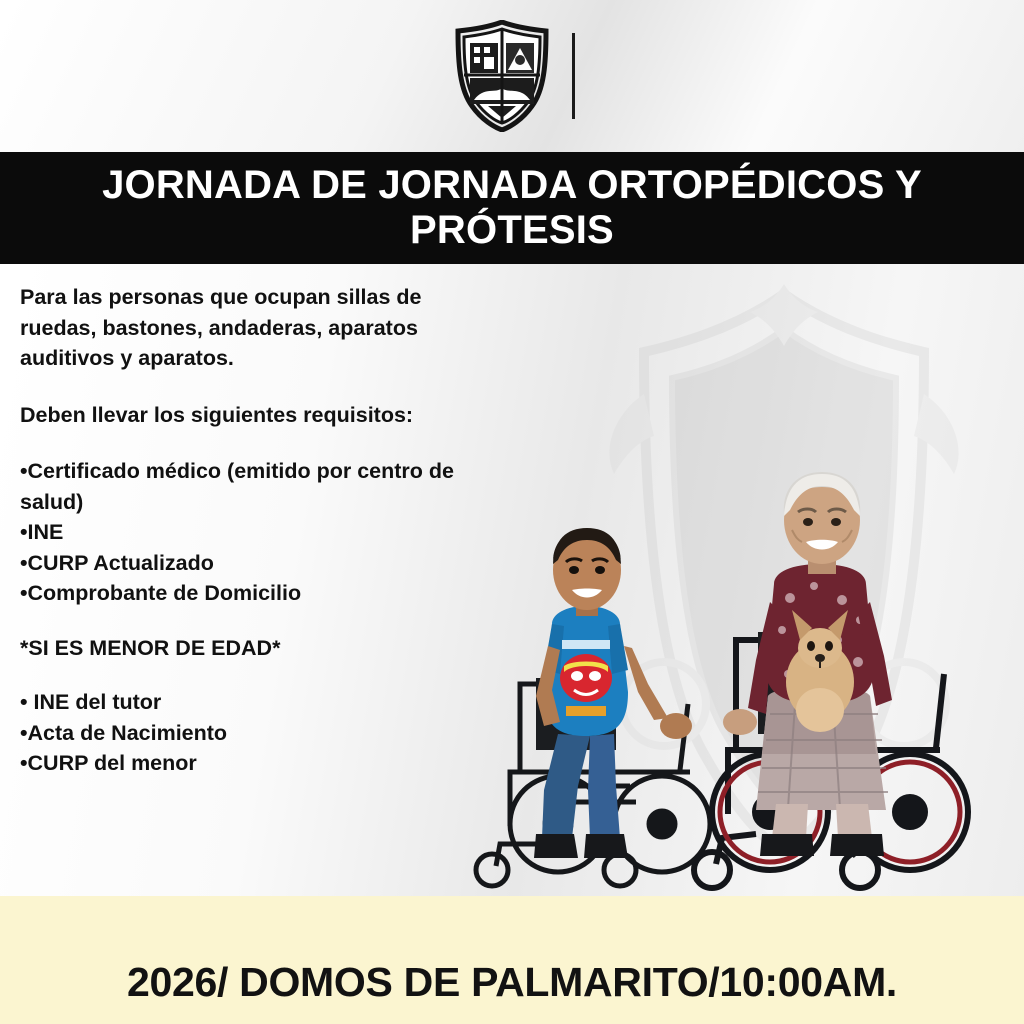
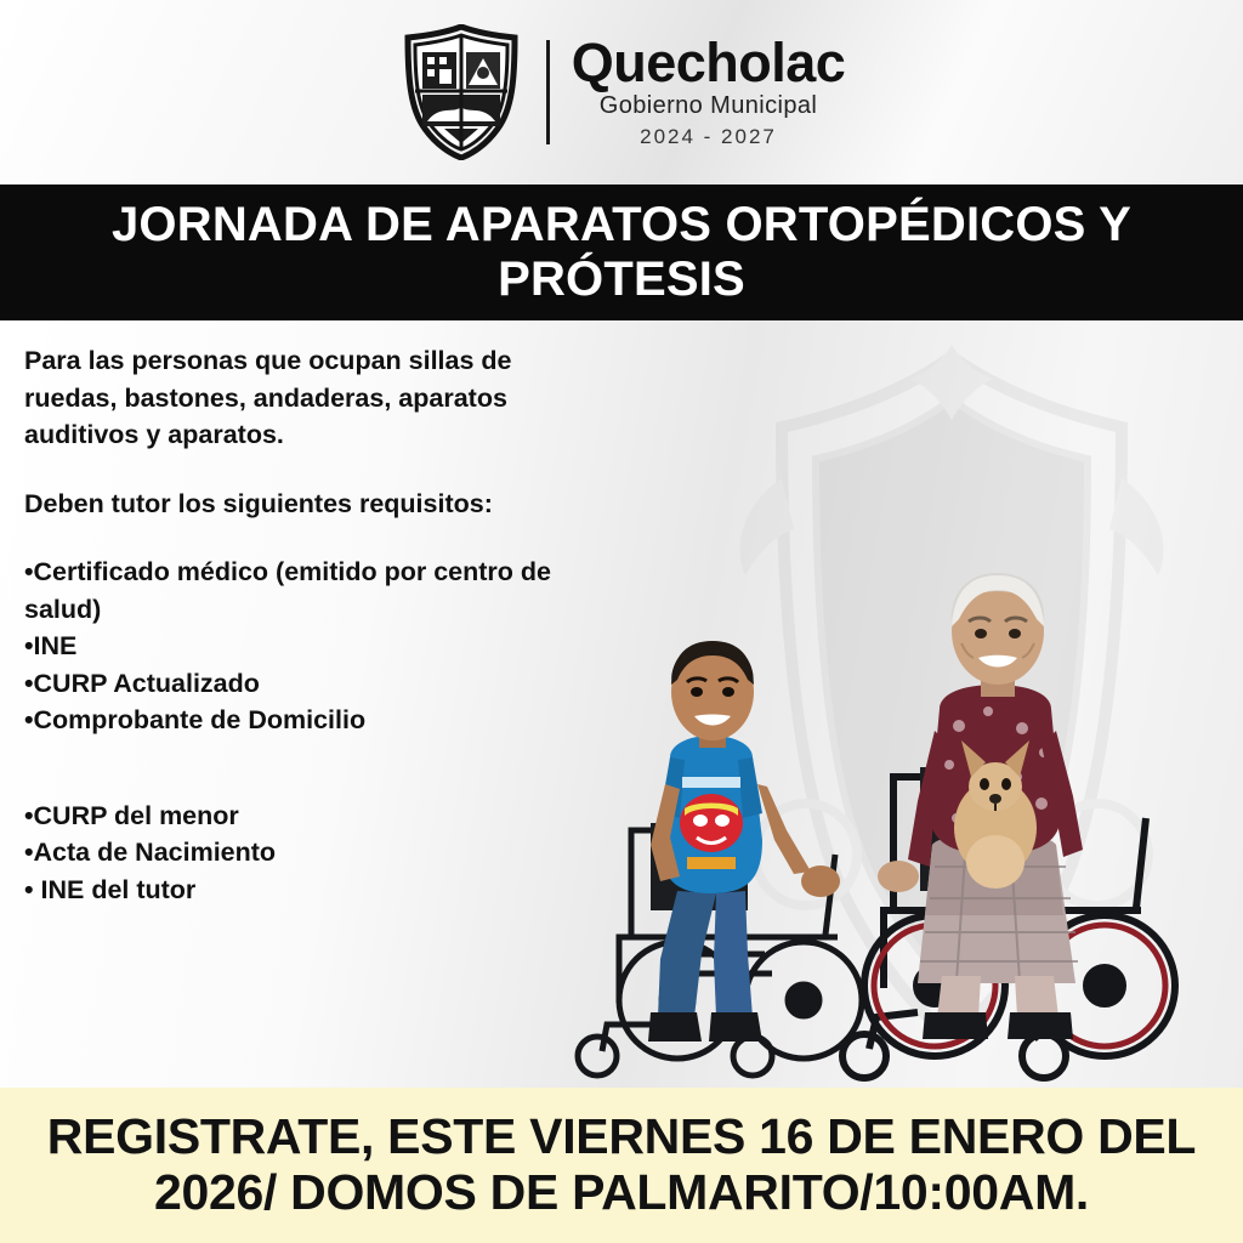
+ Quecholac
+ Gobierno Municipal
+ 2024 - 2027
- JORNADA DE JORNADA ORTOPÉDICOS Y
+ JORNADA DE APARATOS ORTOPÉDICOS Y
  PRÓTESIS
  Para las personas que ocupan sillas de ruedas, bastones, andaderas, aparatos auditivos y aparatos.
- Deben llevar los siguientes requisitos:
+ Deben tutor los siguientes requisitos:
  •Certificado médico (emitido por centro d salud)
  •INE
  •CURP Actualizado
  •Comprobante de Domicilio
- *SI ES MENOR DE EDAD*
- • INE del tutor
+ •CURP del menor
  •Acta de Nacimiento
- •CURP del menor
+ • INE del tutor
+ REGISTRATE, ESTE VIERNES 16 DE ENERO DEL
  2026/ DOMOS DE PALMARITO/10:00AM.
